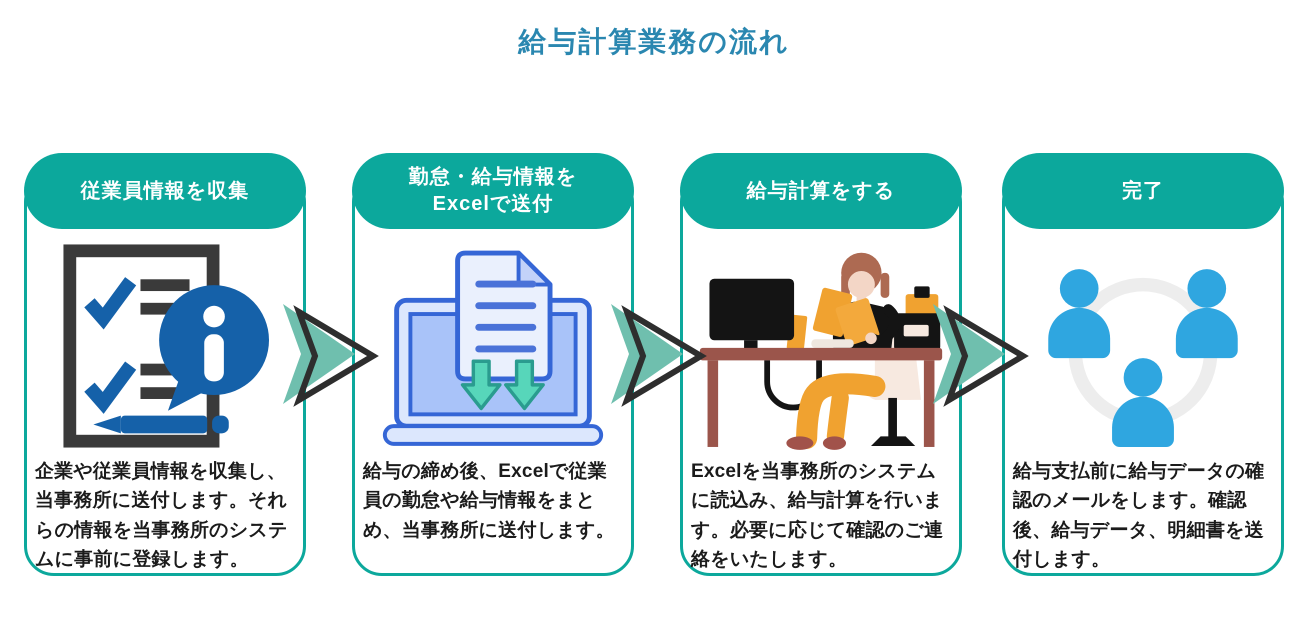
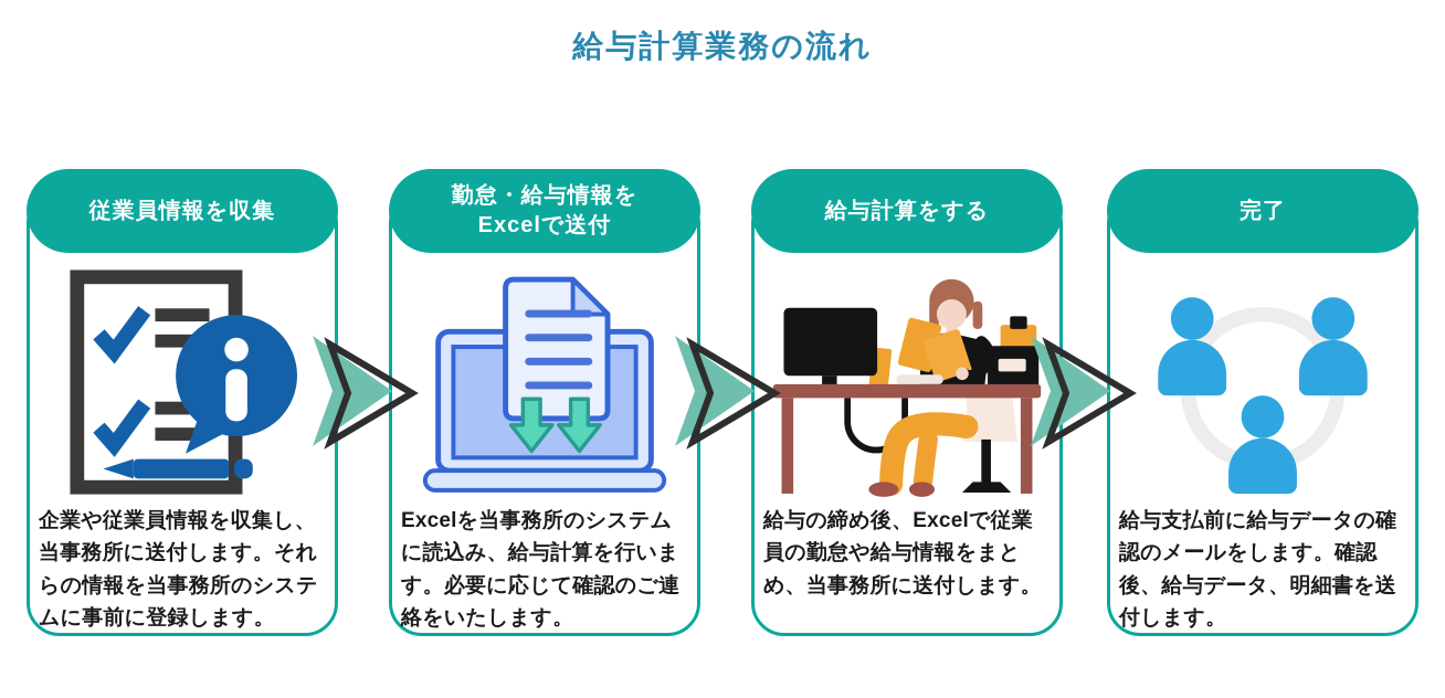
  給与計算業務の流れ
  従業員情報を収集
  企業や従業員情報を収集し、当事務所に送付します。それらの情報を当事務所のシステムに事前に登録します。
  勤怠・給与情報を
  Excelで送付
- 給与の締め後、Excelで従業員の勤怠や給与情報をまとめ、当事務所に送付します。
+ Excelを当事務所のシステムに読込み、給与計算を行います。必要に応じて確認のご連絡をいたします。
  給与計算をする
- Excelを当事務所のシステムに読込み、給与計算を行います。必要に応じて確認のご連絡をいたします。
+ 給与の締め後、Excelで従業員の勤怠や給与情報をまとめ、当事務所に送付します。
  完了
  給与支払前に給与データの確認のメールをします。確認後、給与データ、明細書を送付します。
